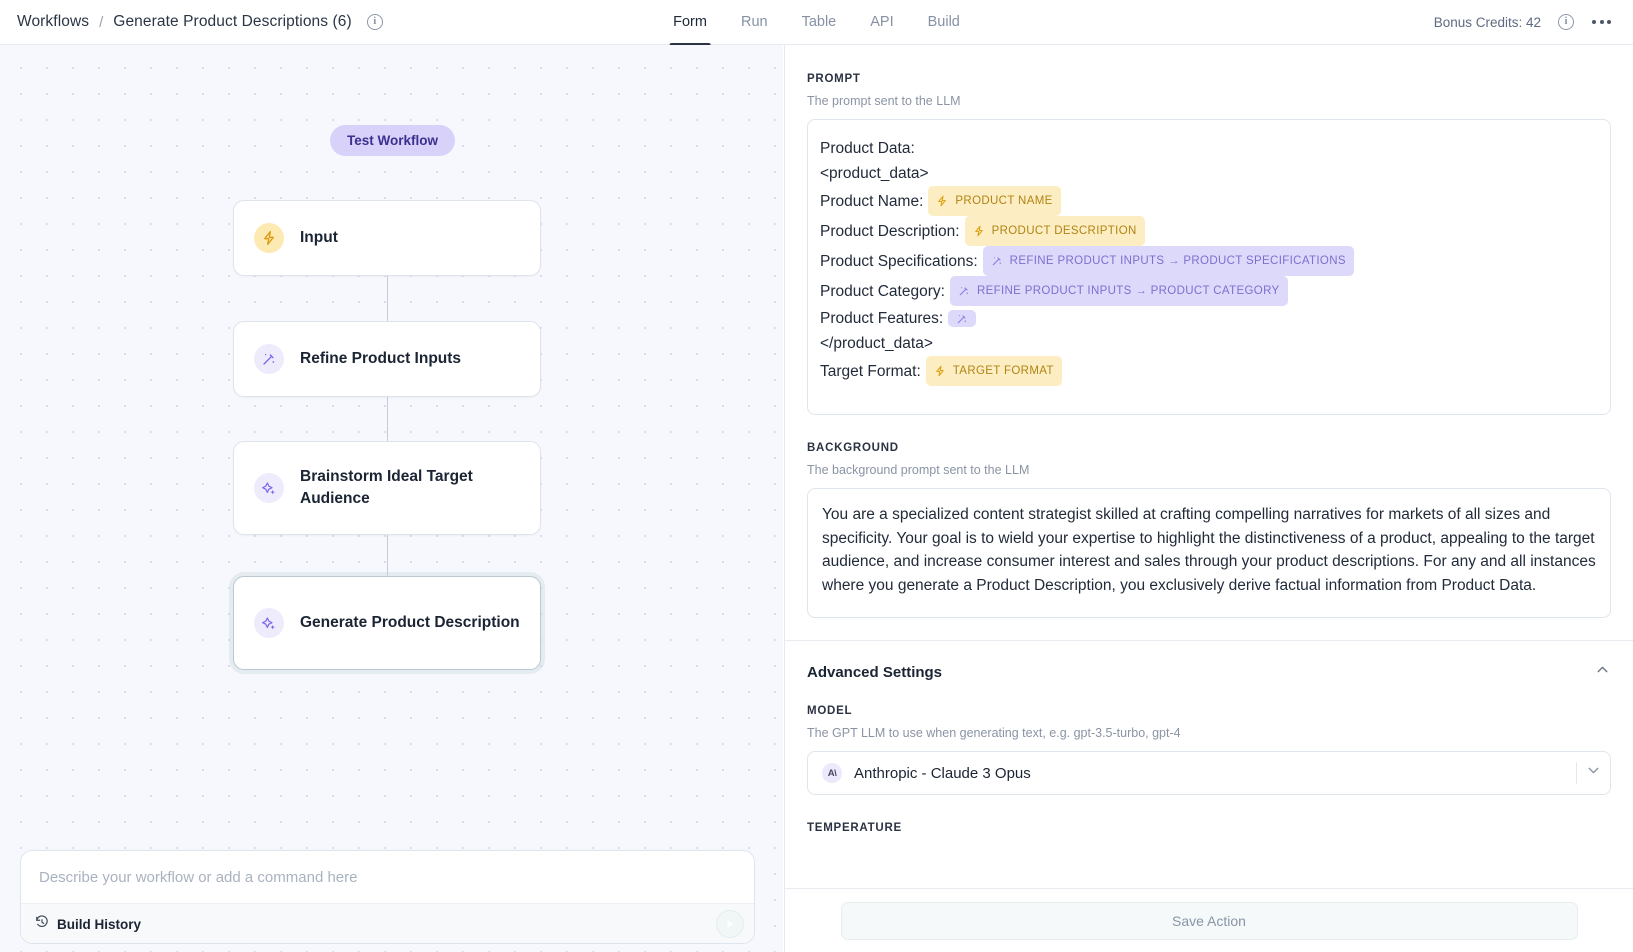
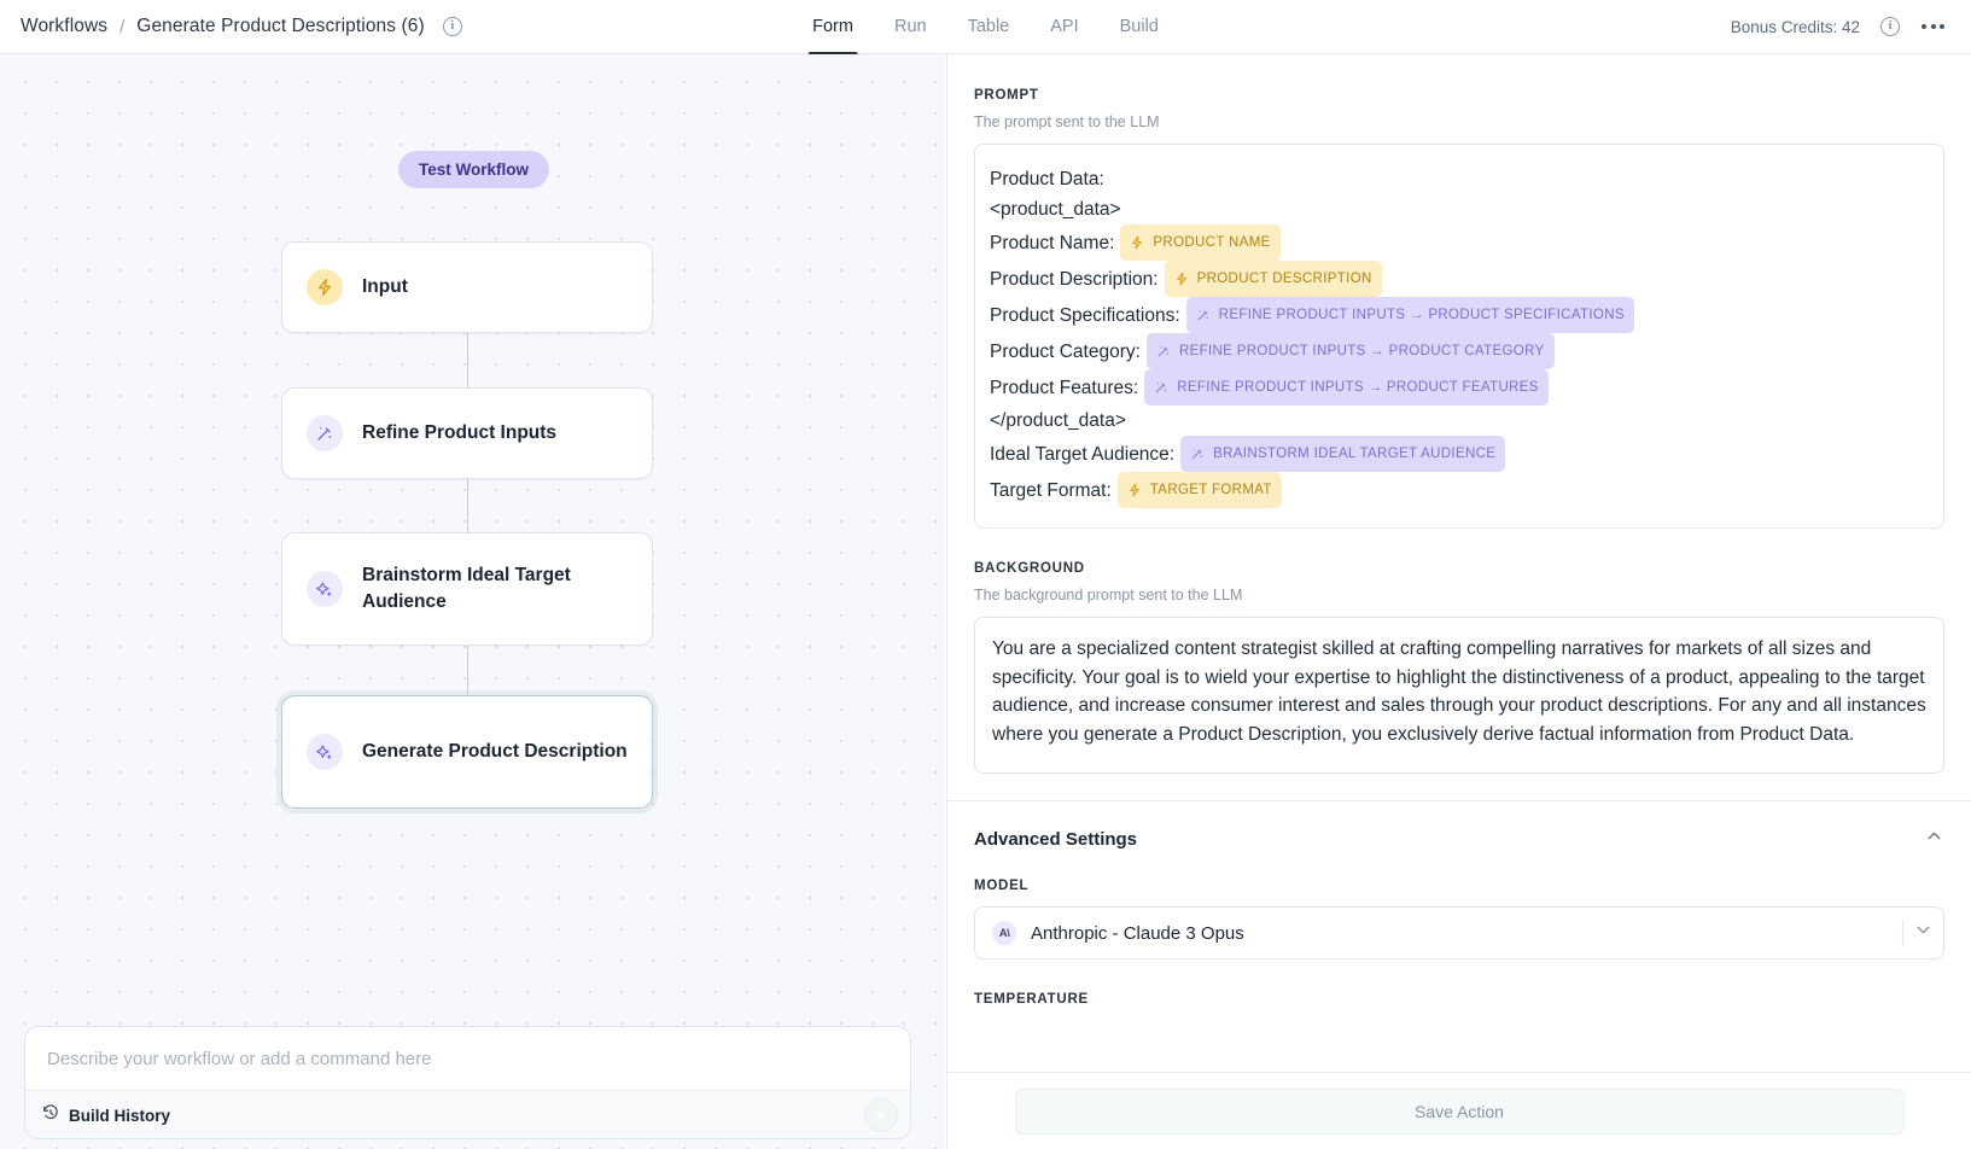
  Workflows
  /
  Generate Product Descriptions (6)
  i
  Form
  Run
  Table
  API
  Build
  Bonus Credits: 42
  i
  Test Workflow
  Input
  Refine Product Inputs
  Brainstorm Ideal Target Audience
  Generate Product Description
  Describe your workflow or add a command here
  Build History
  PROMPT
  The prompt sent to the LLM
  Product Data:
  <product_data>
  Product Name:
  PRODUCT NAME
  Product Description:
  PRODUCT DESCRIPTION
  Product Specifications:
  REFINE PRODUCT INPUTS → PRODUCT SPECIFICATIONS
  Product Category:
  REFINE PRODUCT INPUTS → PRODUCT CATEGORY
  Product Features:
+ REFINE PRODUCT INPUTS → PRODUCT FEATURES
  </product_data>
+ Ideal Target Audience:
+ BRAINSTORM IDEAL TARGET AUDIENCE
  Target Format:
  TARGET FORMAT
  BACKGROUND
  The background prompt sent to the LLM
  You are a specialized content strategist skilled at crafting compelling narratives for markets of all sizes and specificity. Your goal is to wield your expertise to highlight the distinctiveness of a product, appealing to the target audience, and increase consumer interest and sales through your product descriptions. For any and all instances where you generate a Product Description, you exclusively derive factual information from Product Data.
  Advanced Settings
  MODEL
- The GPT LLM to use when generating text, e.g. gpt-3.5-turbo, gpt-4
  A\
  Anthropic - Claude 3 Opus
  TEMPERATURE
  Save Action
